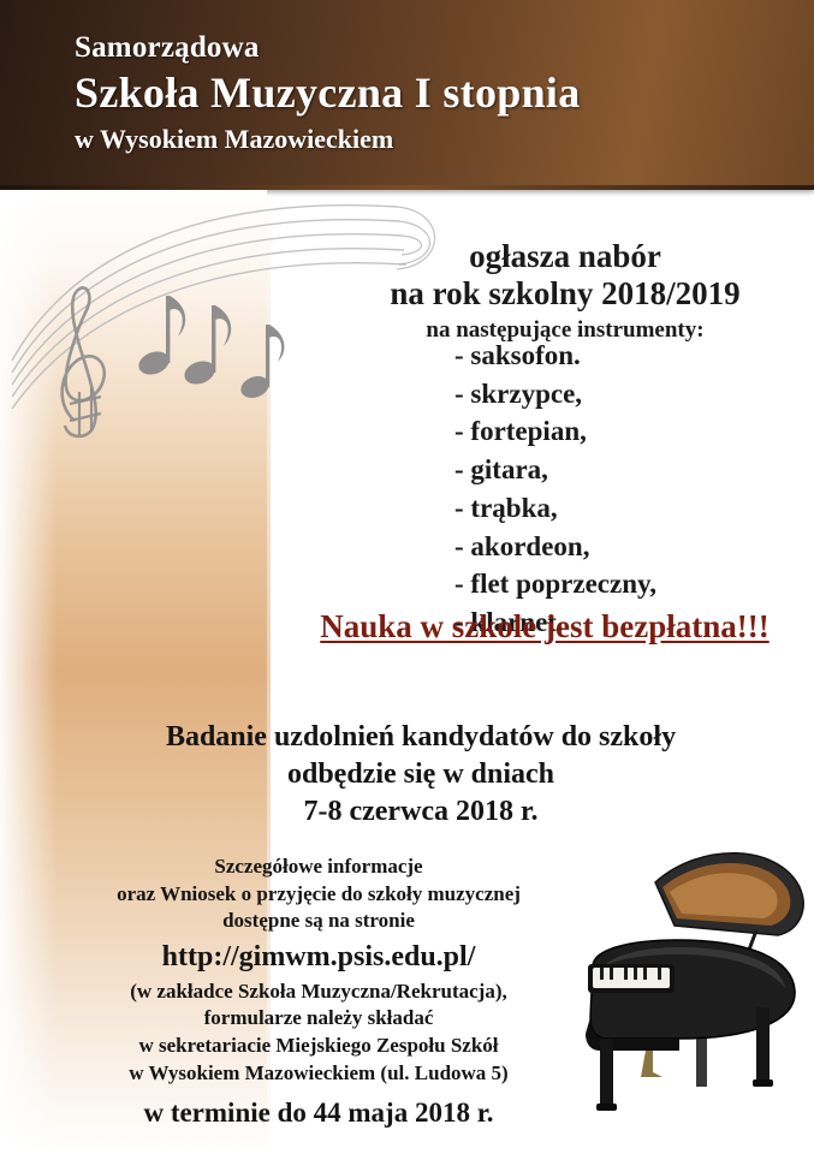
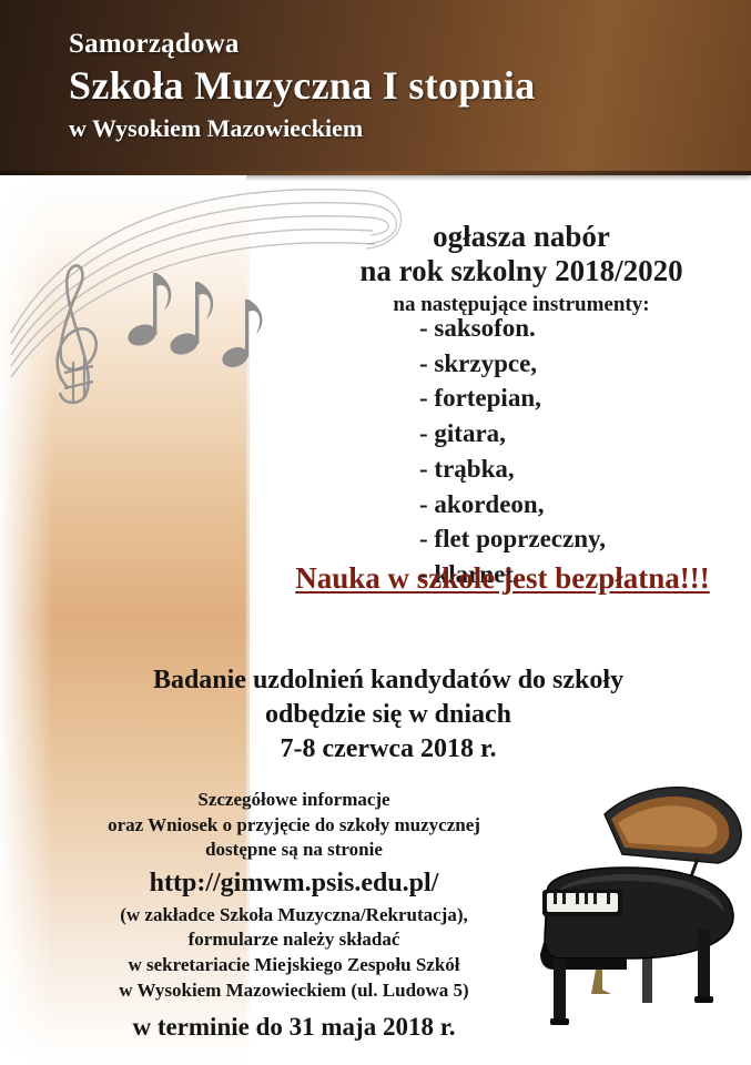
  Samorządowa
  Szkoła Muzyczna I stopnia
  w Wysokiem Mazowieckiem
  ogłasza nabór
- na rok szkolny 2018/2019
+ na rok szkolny 2018/2020
  na następujące instrumenty:
  - saksofon.
  - skrzypce,
  - fortepian,
  - gitara,
  - trąbka,
  - akordeon,
  - flet poprzeczny,
  - klarnet.
  Nauka w szkole jest bezpłatna!!!
  Badanie uzdolnień kandydatów do szkoły
  odbędzie się w dniach
  7-8 czerwca 2018 r.
  Szczegółowe informacje
  oraz Wniosek o przyjęcie do szkoły muzycznej
  dostępne są na stronie
  http://gimwm.psis.edu.pl/
  (w zakładce Szkoła Muzyczna/Rekrutacja),
  formularze należy składać
  w sekretariacie Miejskiego Zespołu Szkół
  w Wysokiem Mazowieckiem (ul. Ludowa 5)
- w terminie do 44 maja 2018 r.
+ w terminie do 31 maja 2018 r.
